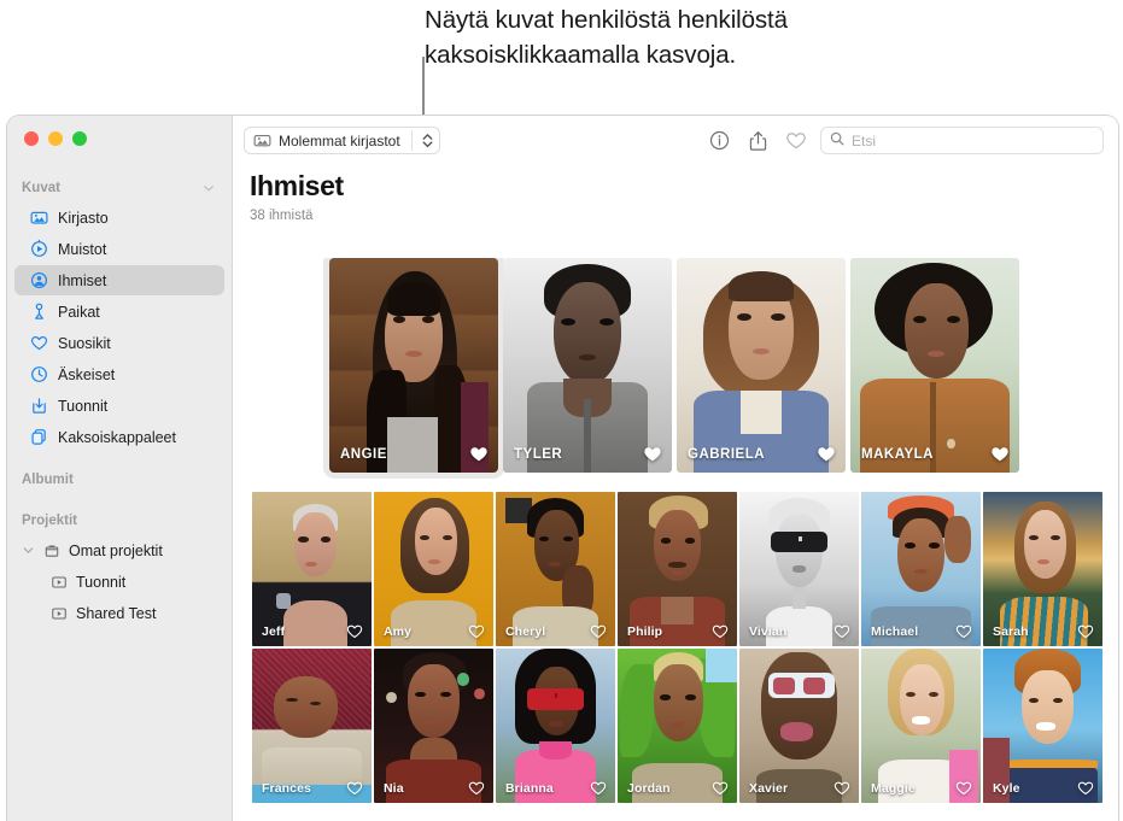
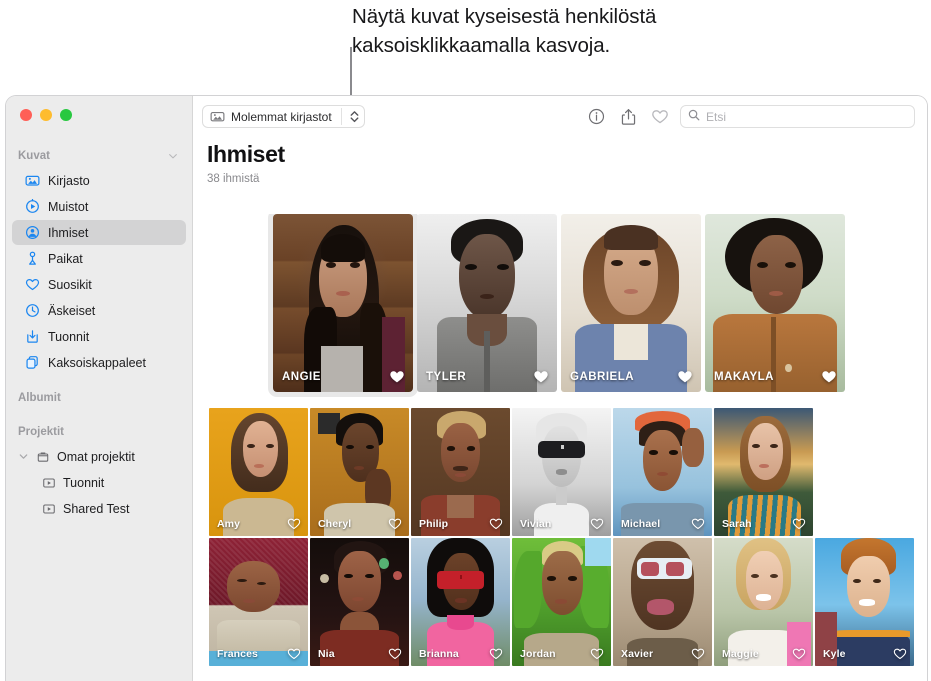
- Näytä kuvat henkilöstä henkilöstä kaksoisklikkaamalla kasvoja.
+ Näytä kuvat kyseisestä henkilöstä kaksoisklikkaamalla kasvoja.
  Kuvat
  Kirjasto
  Muistot
  Ihmiset
  Paikat
  Suosikit
  Äskeiset
  Tuonnit
  Kaksoiskappaleet
  Albumit
  Projektit
  Omat projektit
  Tuonnit
  Shared Test
  Molemmat kirjastot
  Etsi
  Ihmiset
  38 ihmistä
  ANGIE
  TYLER
  GABRIELA
  MAKAYLA
- Jeff
  Amy
  Cheryl
  Philip
  Vivian
  Michael
  Sarah
  Frances
  Nia
  Brianna
  Jordan
  Xavier
  Maggie
  Kyle
